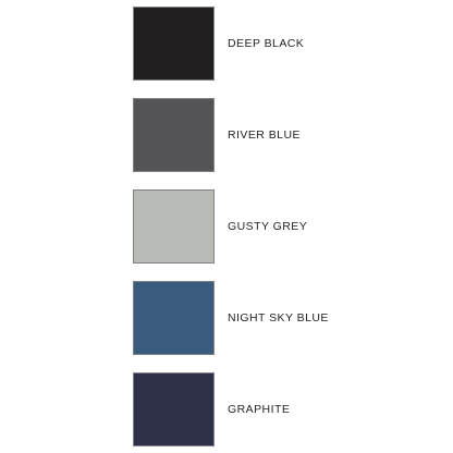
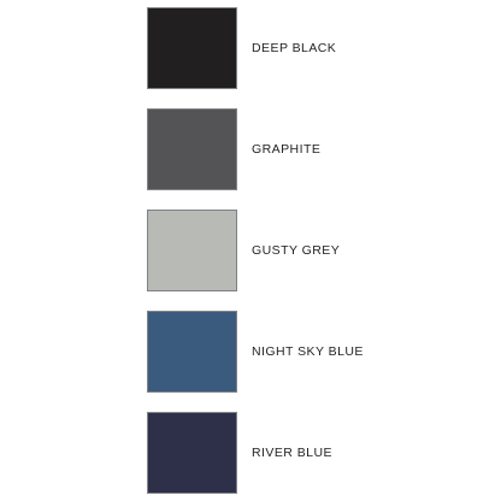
  DEEP BLACK
- RIVER BLUE
+ GRAPHITE
  GUSTY GREY
  NIGHT SKY BLUE
- GRAPHITE
+ RIVER BLUE
